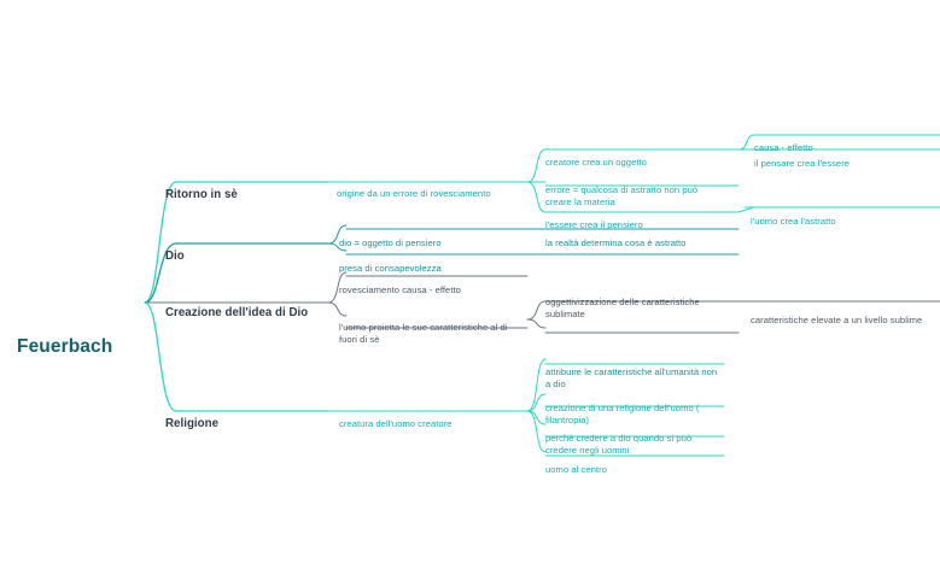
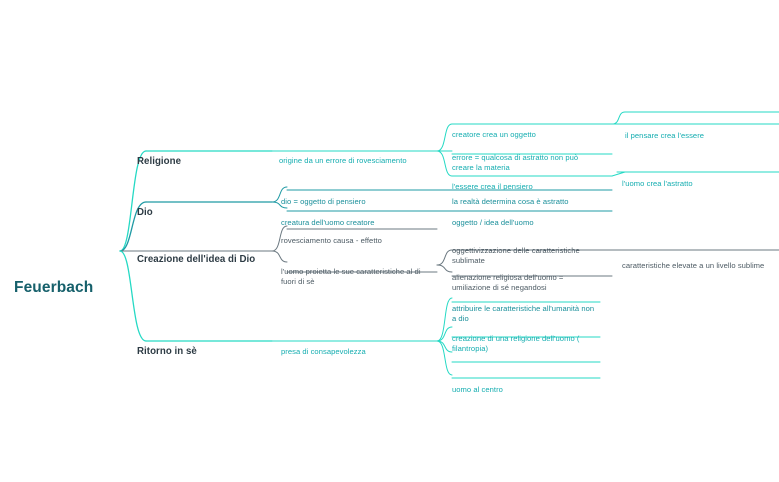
  Feuerbach
- Ritorno in sè
+ Religione
  Dio
  Creazione dell'idea di Dio
- Religione
+ Ritorno in sè
  origine da un errore di rovesciamento
  creatore crea un oggetto
  errore = qualcosa di astratto non può creare la materia
  l'essere crea il pensiero
- causa - effetto
  il pensare crea l'essere
  l'uomo crea l'astratto
  dio = oggetto di pensiero
- presa di consapevolezza
+ creatura dell'uomo creatore
  la realtà determina cosa è astratto
+ oggetto / idea dell'uomo
  rovesciamento causa - effetto
  l'uomo proietta le sue caratteristiche al di fuori di sè
  oggettivizzazione delle caratteristiche sublimate
+ alienazione religiosa dell'uomo = umiliazione di sé negandosi
  caratteristiche elevate a un livello sublime
- creatura dell'uomo creatore
+ presa di consapevolezza
  attribuire le caratteristiche all'umanità non a dio
  creazione di una religione dell'uomo ( filantropia)
- perché credere a dio quando si può credere negli uomini
  uomo al centro
